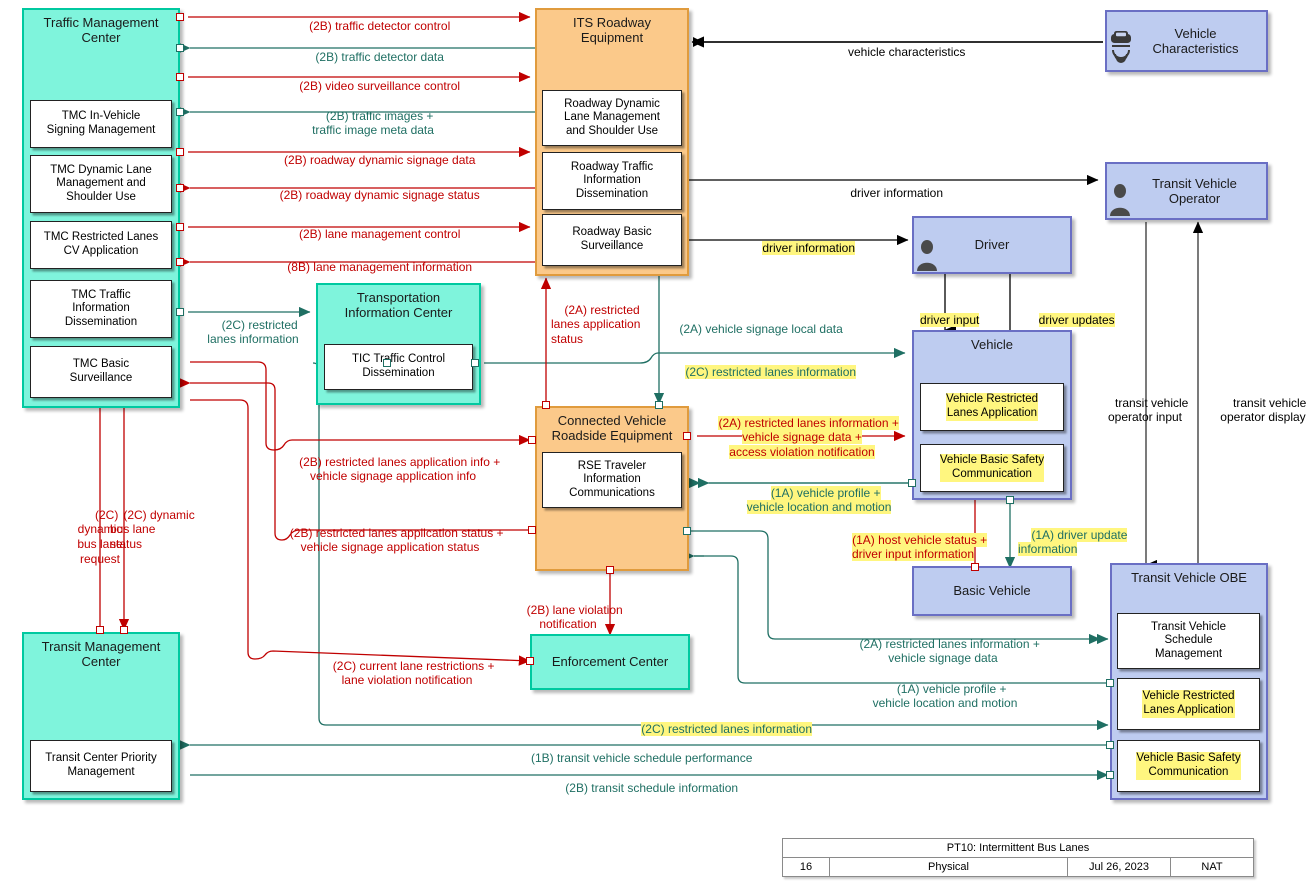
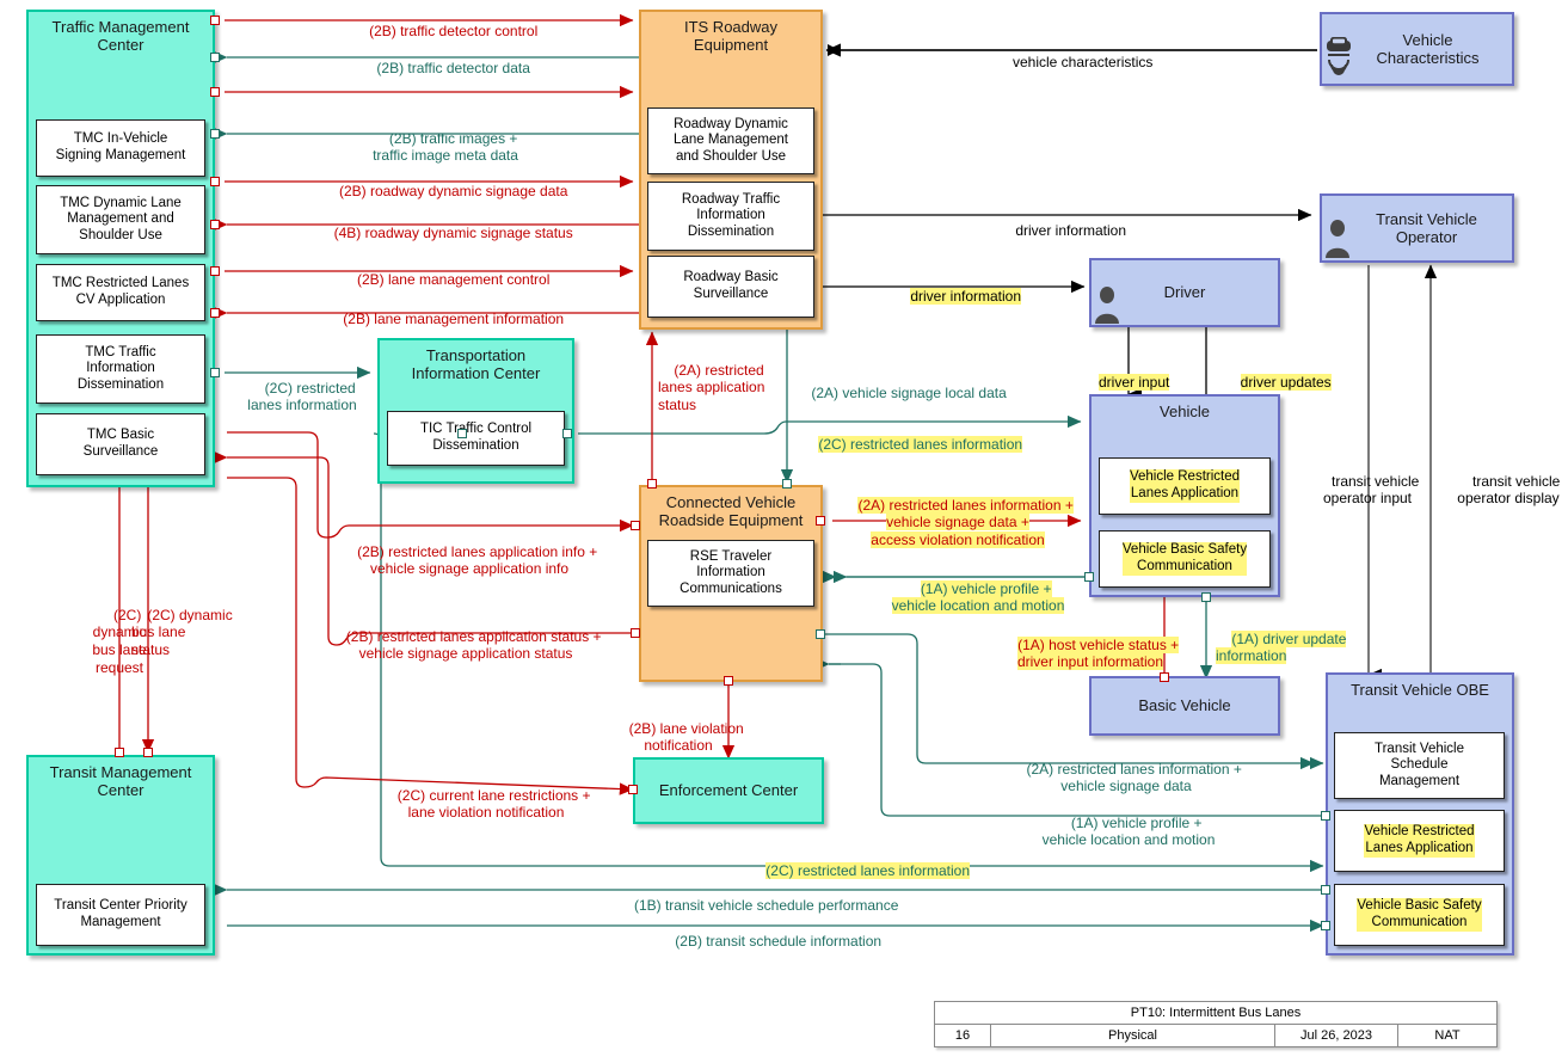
  Traffic Management
  Center
  TMC In-Vehicle
  Signing Management
  TMC Dynamic Lane
  Management and
  Shoulder Use
  TMC Restricted Lanes
  CV Application
  TMC Traffic
  Information
  Dissemination
  TMC Basic
  Surveillance
  Transportation
  Information Center
  TIC Trffic Control
  Dissemination
  ITS Roadway
  Equipment
  Roadway Dynamic
  Lane Management
  and Shoulder Use
  Roadway Traffic
  Information
  Dissemination
  Roadway Basic
  Surveillance
  Connected Vehicle
  Roadside Equipment
  RSE Traveler
  Information
  Communications
  Enforcement Center
  Transit Management
  Center
  Transit Center Priority
  Management
  Vehicle
  Characteristics
  Transit Vehicle
  Operator
  Driver
  Vehicle
  Vehicle Restricted
  Lanes Application
  Vehicle Basic Safety
  Communication
  Basic Vehicle
  Transit Vehicle OBE
  Transit Vehicle
  Schedule
  Management
  Vehicle Restricted
  Lanes Application
  Vehicle Basic Safety
  Communication
  (2B) traffic detector control
  (2B) traffic detector data
- (2B) video surveillance control
  (2B) traffic images +
  traffic image meta data
  (2B) roadway dynamic signage data
- (2B) roadway dynamic signage status
+ (4B) roadway dynamic signage status
  (2B) lane management control
- (8B) lane management information
+ (2B) lane management information
  vehicle characteristics
  driver information
  driver information
  (2C) restricted
  lanes information
  (2A) restricted
  lanes application
  status
  (2A) vehicle signage local data
  (2C) restricted lanes information
  driver input
  driver updates
  transit vehicle
  operator input
  transit vehicle
  operator display
  (2A) restricted lanes information +
  vehicle signage data +
  access violation notification
  (1A) vehicle profile +
  vehicle location and motion
  (2B) restricted lanes application info +
  vehicle signage application info
  (2B) restricted lanes application status +
  vehicle signage application status
  (1A) host vehicle status +
  driver input information
  (1A) driver update
  information
  (2C) dynamic
  bus lane
  request
  (2C) dynamic
  bus lane
  status
  (2B) lane violation
  notification
  (2C) current lane restrictions +
  lane violation notification
  (2A) restricted lanes information +
  vehicle signage data
  (1A) vehicle profile +
  vehicle location and motion
  (2C) restricted lanes information
  (1B) transit vehicle schedule performance
  (2B) transit schedule information
  PT10: Intermittent Bus Lanes
  16
  Physical
  Jul 26, 2023
  NAT
